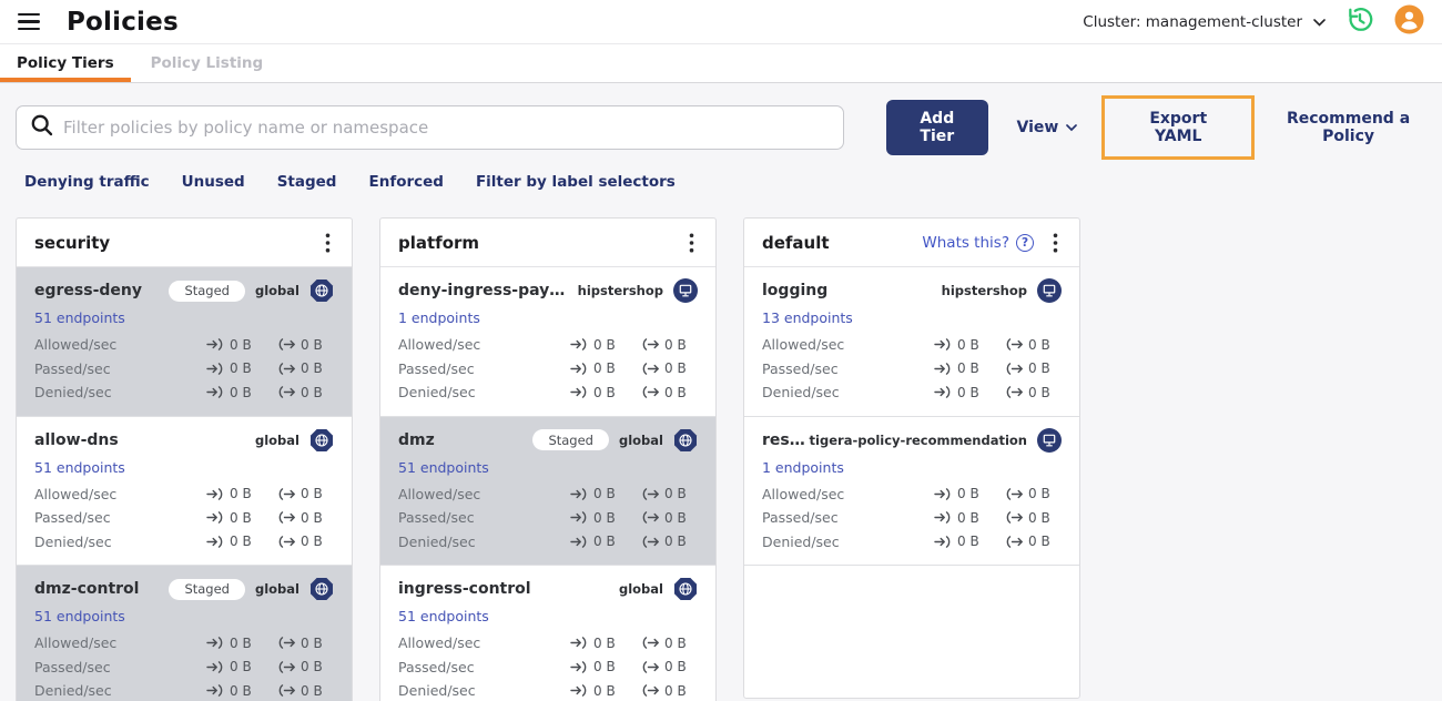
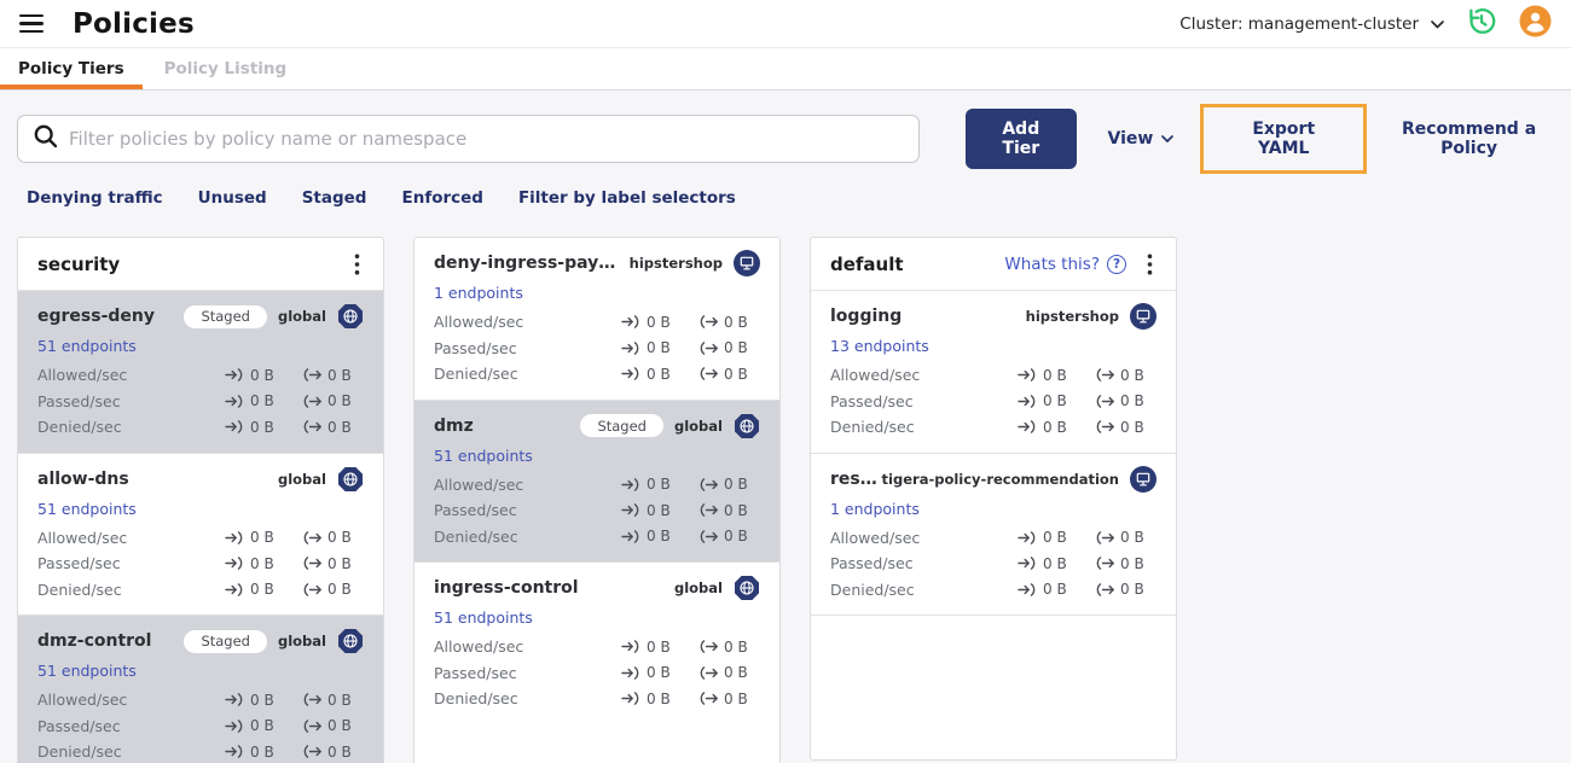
  Policies
  Cluster: management-cluster
  Policy Tiers
  Policy Listing
  Filter policies by policy name or namespace
  Add Tier
  View
  Export YAML
  Recommend a Policy
  Denying traffic
  Unused
  Staged
  Enforced
  Filter by label selectors
  security
  egress-deny
  Staged
  global
  51 endpoints
  Allowed/sec
  0 B
  0 B
  Passed/sec
  0 B
  0 B
  Denied/sec
  0 B
  0 B
  allow-dns
  global
  51 endpoints
  Allowed/sec
  0 B
  0 B
  Passed/sec
  0 B
  0 B
  Denied/sec
  0 B
  0 B
  dmz-control
  Staged
  global
  51 endpoints
  Allowed/sec
  0 B
  0 B
  Passed/sec
  0 B
  0 B
  Denied/sec
  0 B
  0 B
- platform
  hipstershop
  1 endpoints
  Allowed/sec
  0 B
  0 B
  Passed/sec
  0 B
  0 B
  Denied/sec
  0 B
  0 B
  dmz
  Staged
  global
  51 endpoints
  Allowed/sec
  0 B
  0 B
  Passed/sec
  0 B
  0 B
  Denied/sec
  0 B
  0 B
  ingress-control
  global
  51 endpoints
  Allowed/sec
  0 B
  0 B
  Passed/sec
  0 B
  0 B
  Denied/sec
  0 B
  0 B
  default
  Whats this?
  ?
  logging
  hipstershop
  13 endpoints
  Allowed/sec
  0 B
  0 B
  Passed/sec
  0 B
  0 B
  Denied/sec
  0 B
  0 B
  tigera-policy-recommendation
  1 endpoints
  Allowed/sec
  0 B
  0 B
  Passed/sec
  0 B
  0 B
  Denied/sec
  0 B
  0 B
